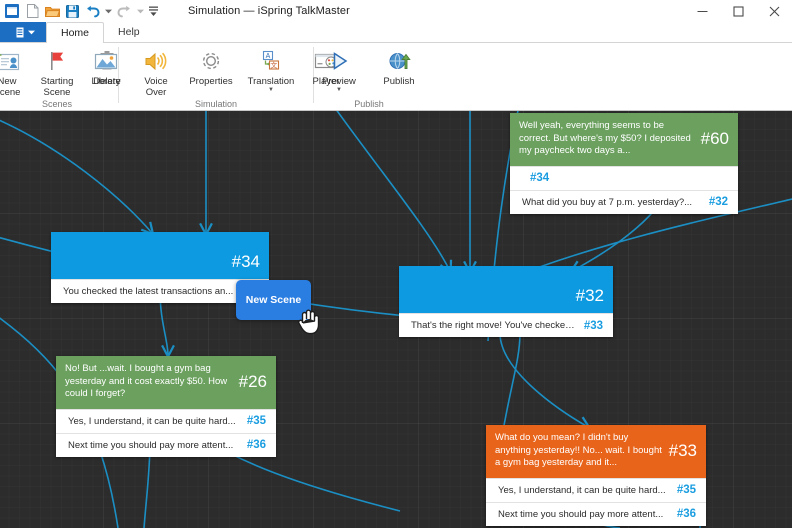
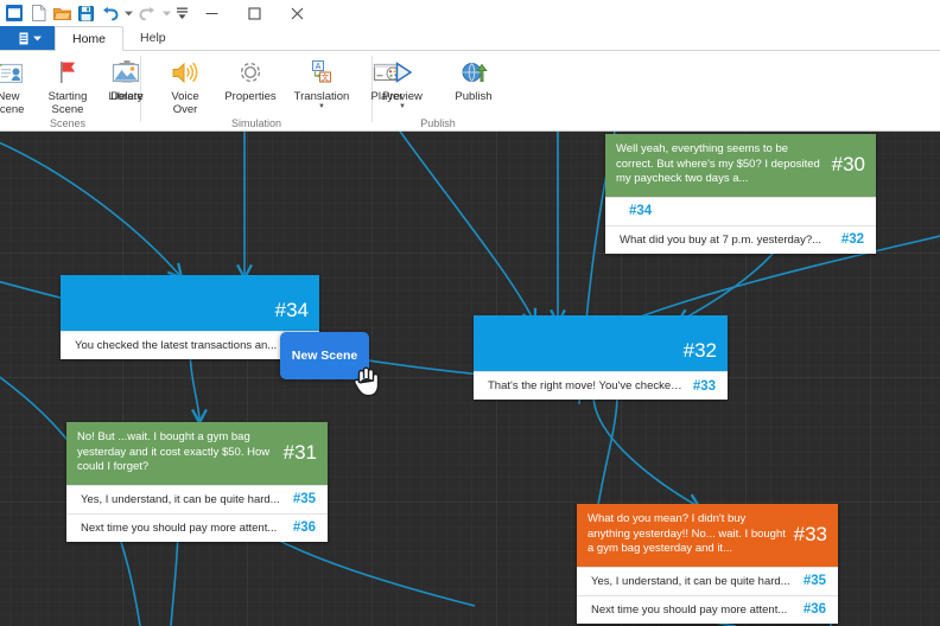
- Simulation — iSpring TalkMaster
  Home
  Help
  New
  cene
  Starting
  Scene
  Delete
  Scenes
  Library
  Voice
  Over
  Properties
  Translation
  Player
  Simulation
  Preview
  Publish
  Publish
  Well yeah, everything seems to be correct. But where's my $50? I deposited my paycheck two days a...
- #60
+ #30
  #34
  What did you buy at 7 p.m. yesterday?...
  #32
  #34
  You checked the latest transactions an...
  New Scene
  #32
  That's the right move! You've checked..
  #33
  No! But ...wait. I bought a gym bag yesterday and it cost exactly $50. How could I forget?
- #26
+ #31
  Yes, I understand, it can be quite hard...
  #35
  Next time you should pay more attent...
  #36
  What do you mean? I didn't buy anything yesterday!! No... wait. I bought a gym bag yesterday and it...
  #33
  Yes, I understand, it can be quite hard...
  #35
  Next time you should pay more attent...
  #36
